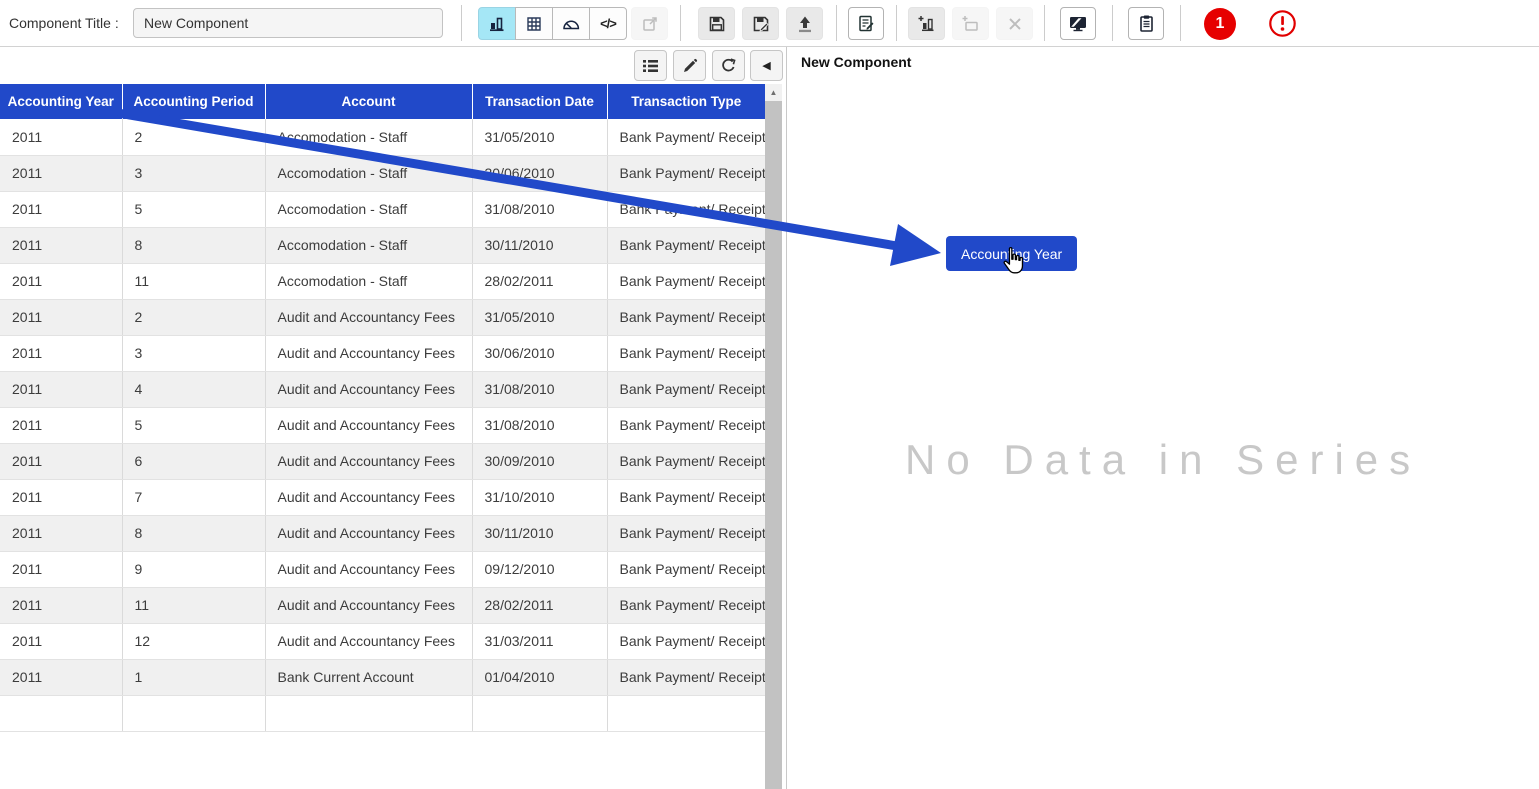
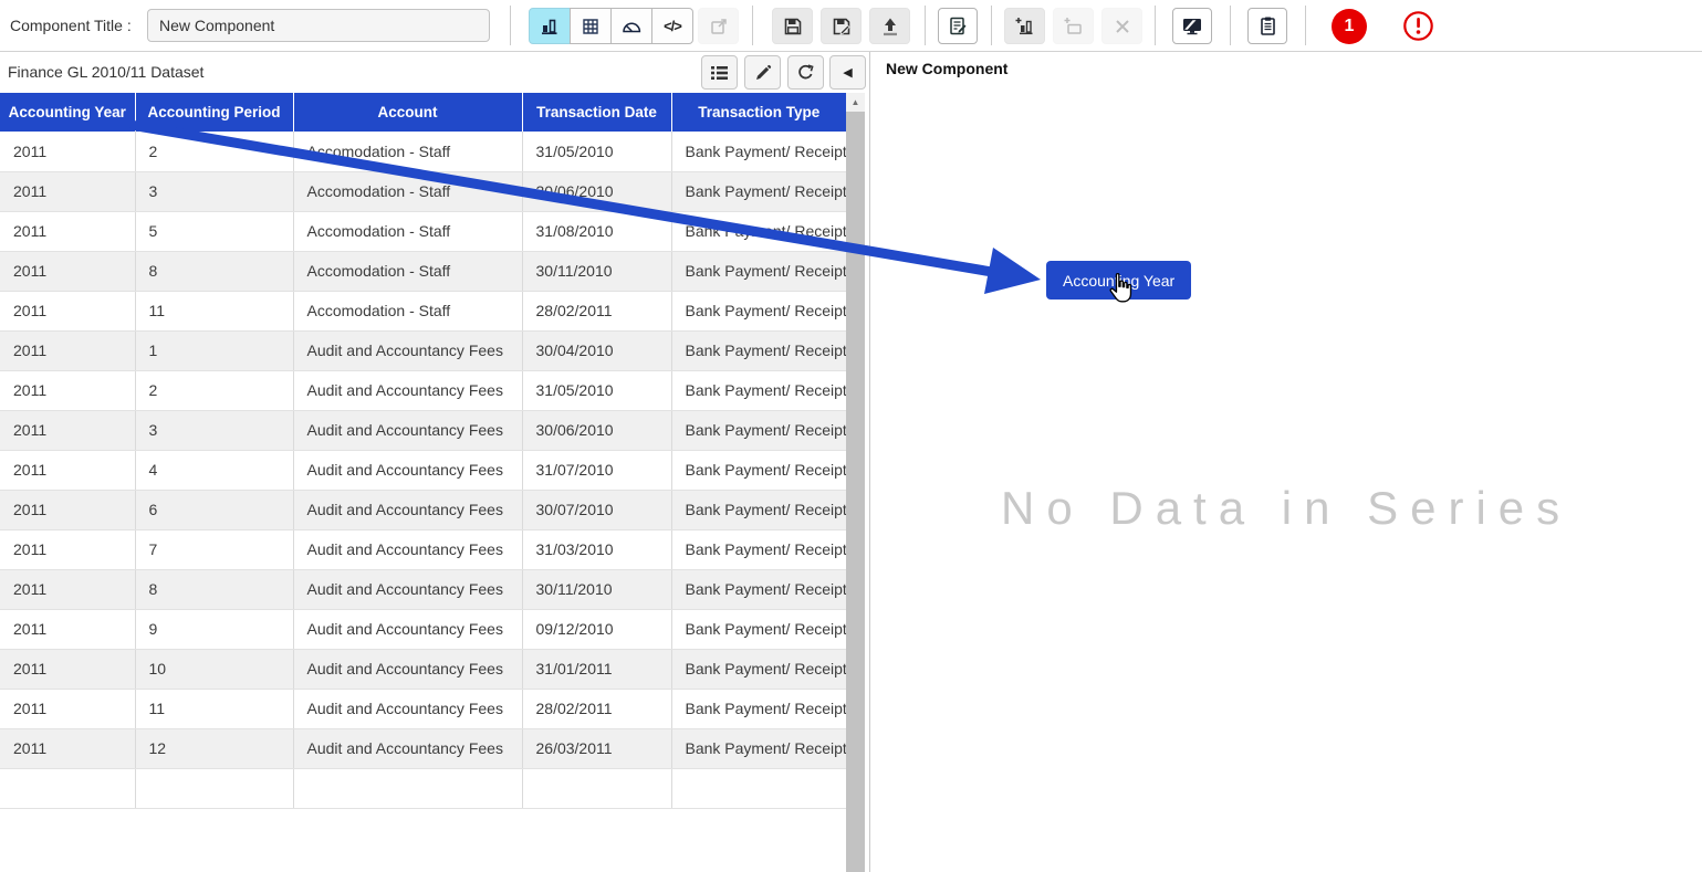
  Component Title :
  New Component
  </>
  1
+ Finance GL 2010/11 Dataset
  ◀
  Accounting Year	Accounting Period	Account	Transaction Date	Transaction Type
  2011	2	ccomodation - Staff	31/05/2010	Bank Payment/ Receipt
  2011	3	Accomodation - Staff	0/06/2010	Bank Payment/ Receipt
  2011	5	Accomodation - Staff	31/08/2010	Bankt/ Receipt
  2011	8	Accomodation - Staff	30/11/2010	Bank Payment/ Receipt
  2011	11	Accomodation - Staff	28/02/2011	Bank Payment/ Receipt
+ 2011	1	Audit and Accountancy Fees	30/04/2010	Bank Payment/ Receipt
  2011	2	Audit and Accountancy Fees	31/05/2010	Bank Payment/ Receipt
  2011	3	Audit and Accountancy Fees	30/06/2010	Bank Payment/ Receipt
- 2011	4	Audit and Accountancy Fees	31/08/2010	Bank Payment/ Receipt
+ 2011	4	Audit and Accountancy Fees	31/07/2010	Bank Payment/ Receipt
- 2011	5	Audit and Accountancy Fees	31/08/2010	Bank Payment/ Receipt
- 2011	6	Audit and Accountancy Fees	30/09/2010	Bank Payment/ Receipt
+ 2011	6	Audit and Accountancy Fees	30/07/2010	Bank Payment/ Receipt
- 2011	7	Audit and Accountancy Fees	31/10/2010	Bank Payment/ Receipt
+ 2011	7	Audit and Accountancy Fees	31/03/2010	Bank Payment/ Receipt
  2011	8	Audit and Accountancy Fees	30/11/2010	Bank Payment/ Receipt
  2011	9	Audit and Accountancy Fees	09/12/2010	Bank Payment/ Receipt
+ 2011	10	Audit and Accountancy Fees	31/01/2011	Bank Payment/ Receipt
  2011	11	Audit and Accountancy Fees	28/02/2011	Bank Payment/ Receipt
- 2011	12	Audit and Accountancy Fees	31/03/2011	Bank Payment/ Receipt
+ 2011	12	Audit and Accountancy Fees	26/03/2011	Bank Payment/ Receipt
- 2011	1	Bank Current Account	01/04/2010	Bank Payment/ Receipt
  ▲
  New Component
  Accouning Year
  No Data in Series
